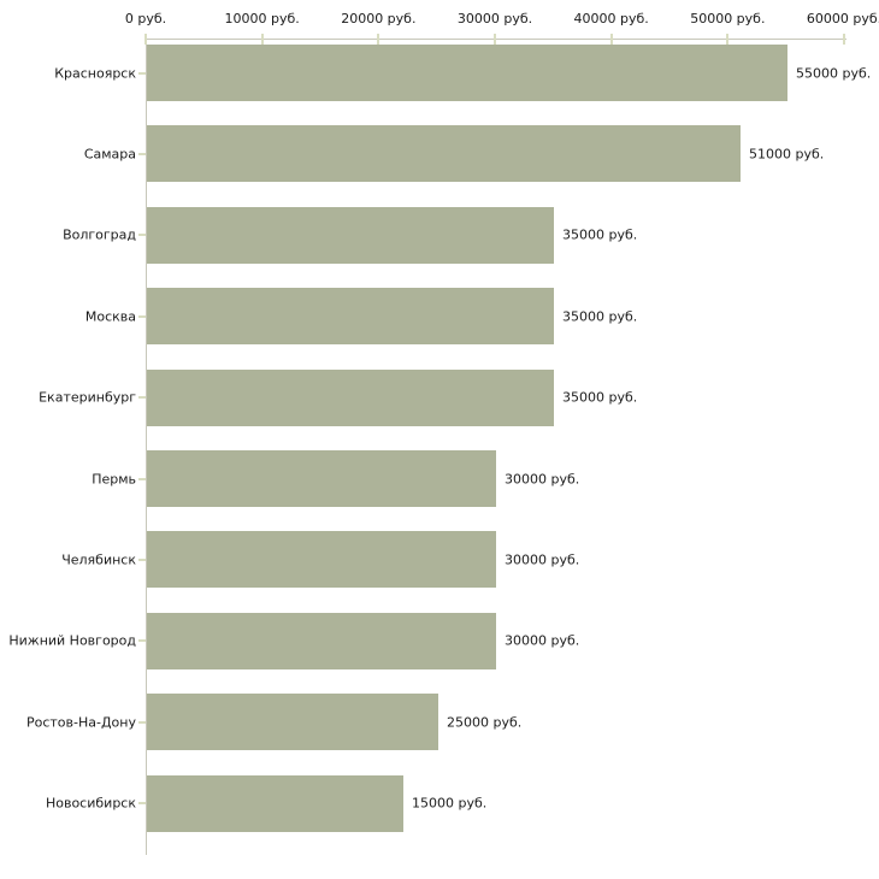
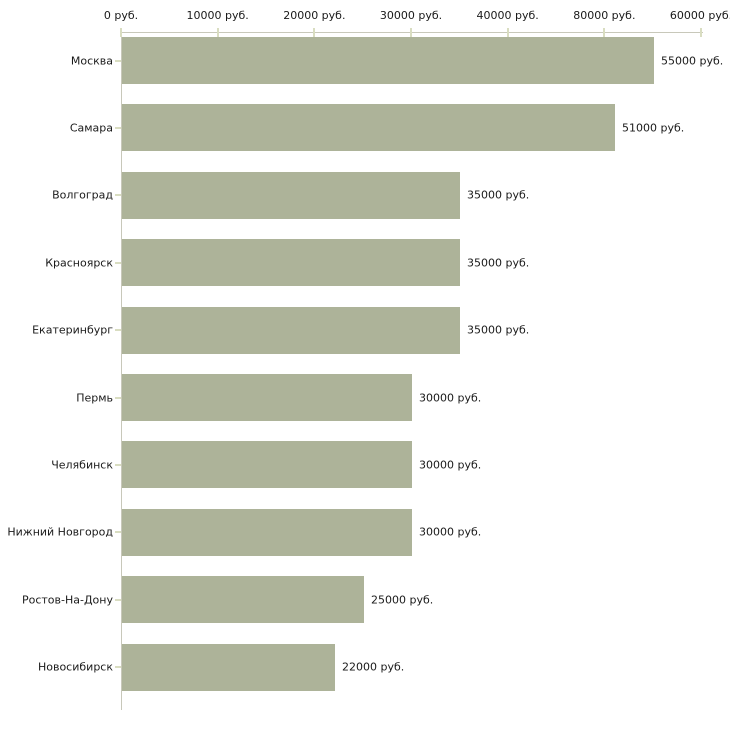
  0 руб.
  10000 руб.
  20000 руб.
  30000 руб.
  40000 руб.
- 50000 руб.
+ 80000 руб.
  60000 руб
- Красноярск
+ Москва
  55000 руб.
  Самара
  51000 руб.
  Волгоград
  35000 руб.
- Москва
+ Красноярск
  35000 руб.
  Екатеринбург
  35000 руб.
  Пермь
  30000 руб.
  Челябинск
  30000 руб.
  Нижний Новгород
  30000 руб.
  Ростов-На-Дону
  25000 руб.
  Новосибирск
- 15000 руб.
+ 22000 руб.
